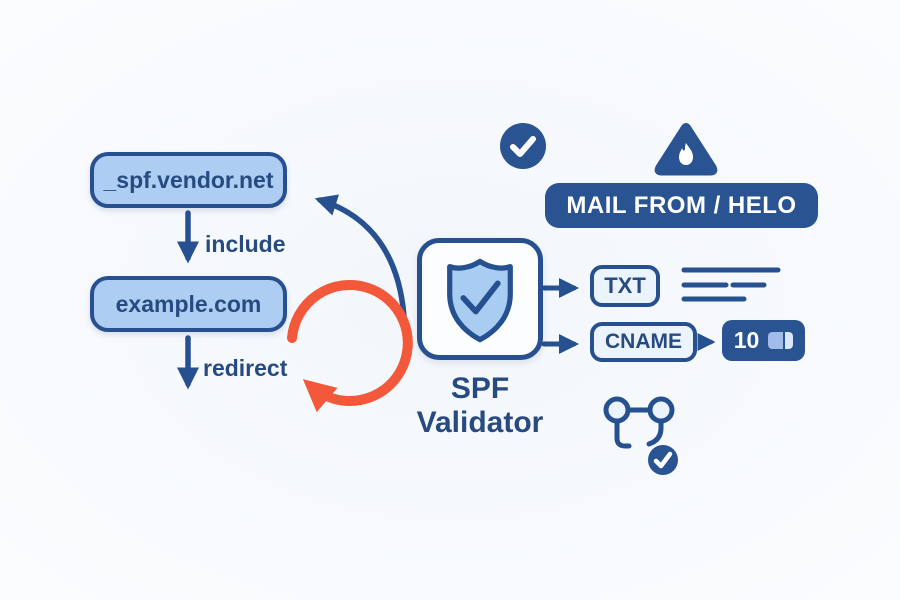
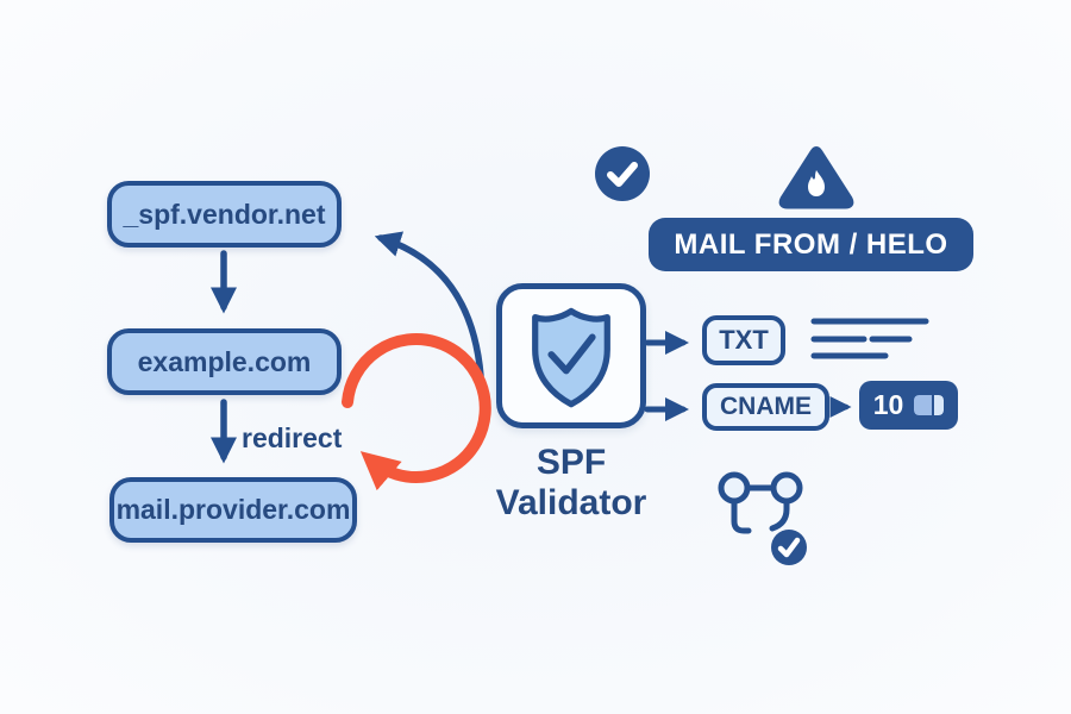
  _spf.vendor.net
- include
  example.com
  redirect
+ mail.provider.com
  SPF
  Validator
  MAIL FROM / HELO
  TXT
  CNAME
  10
